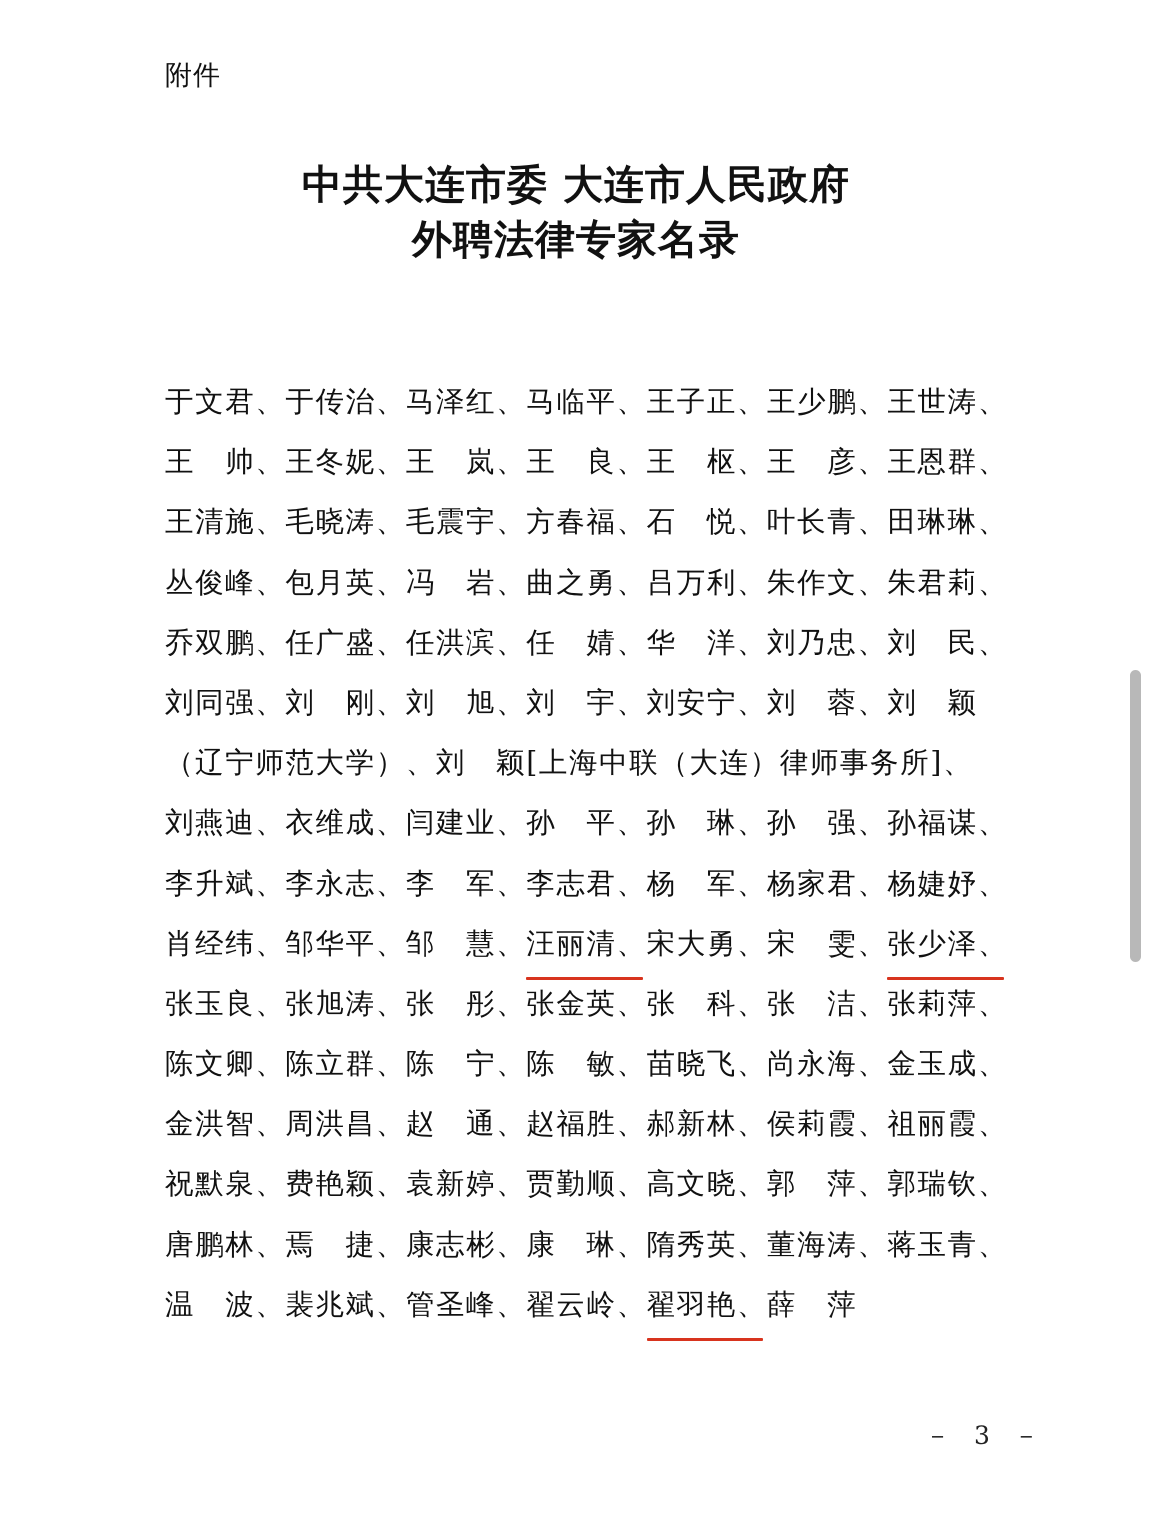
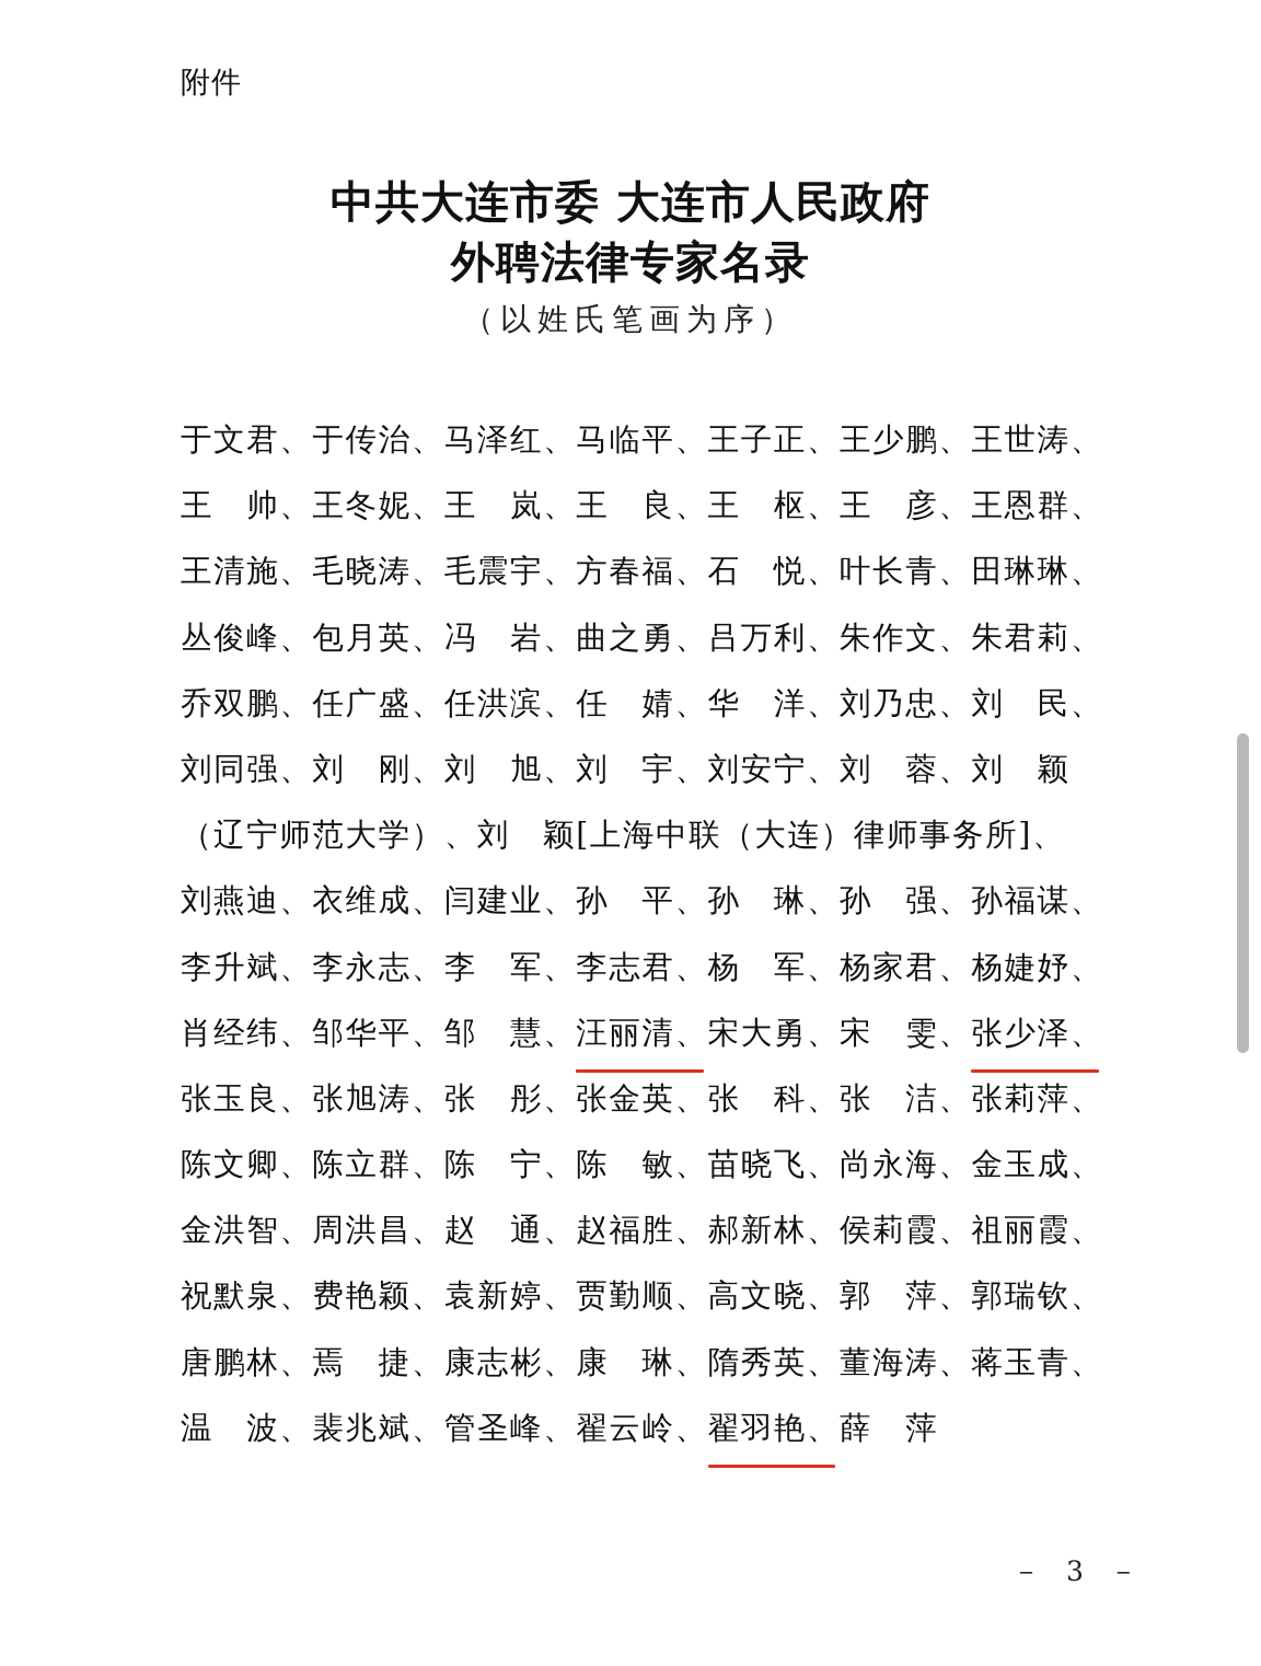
  附件
  中共大连市委 大连市人民政府
  外聘法律专家名录
+ （以姓氏笔画为序）
  于文君、于传治、马泽红、马临平、王子正、王少鹏、王世涛、
  王 帅、王冬妮、王 岚、王 良、王 枢、王 彦、王恩群、
  王清施、毛晓涛、毛震宇、方春福、石 悦、叶长青、田琳琳、
  丛俊峰、包月英、冯 岩、曲之勇、吕万利、朱作文、朱君莉、
  乔双鹏、任广盛、任洪滨、任 婧、华 洋、刘乃忠、刘 民、
  刘同强、刘 刚、刘 旭、刘 宇、刘安宁、刘 蓉、刘 颖
  （辽宁师范大学）、刘 颖[上海中联（大连）律师事务所]、
  刘燕迪、衣维成、闫建业、孙 平、孙 琳、孙 强、孙福谋、
  李升斌、李永志、李 军、李志君、杨 军、杨家君、杨婕妤、
  肖经纬、邹华平、邹 慧、汪丽清、宋大勇、宋 雯、张少泽、
  张玉良、张旭涛、张 彤、张金英、张 科、张 洁、张莉萍、
  陈文卿、陈立群、陈 宁、陈 敏、苗晓飞、尚永海、金玉成、
  金洪智、周洪昌、赵 通、赵福胜、郝新林、侯莉霞、祖丽霞、
  祝默泉、费艳颖、袁新婷、贾勤顺、高文晓、郭 萍、郭瑞钦、
  唐鹏林、焉 捷、康志彬、康 琳、隋秀英、董海涛、蒋玉青、
  温 波、裴兆斌、管圣峰、翟云岭、翟羽艳、薛 萍
  － 3 －
